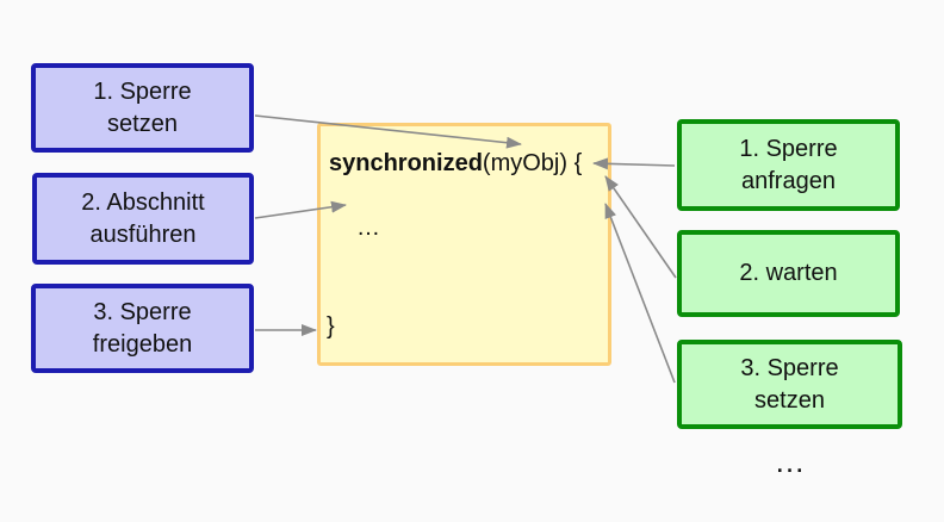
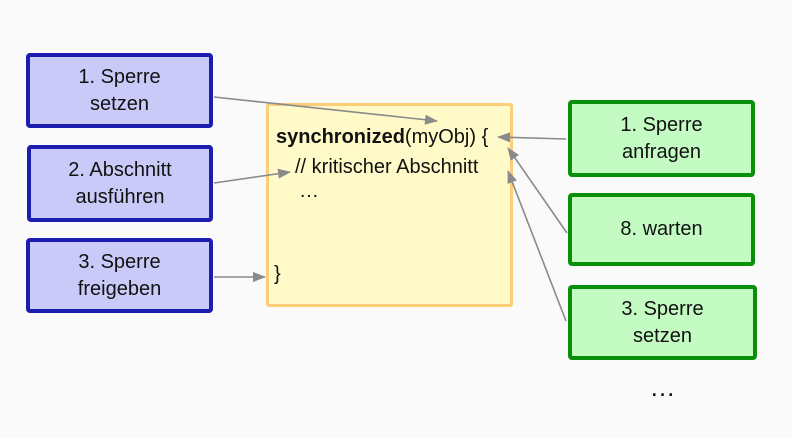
  1. Sperre
  setzen
  2. Abschnitt
  ausführen
  3. Sperre
  freigeben
  synchronized(myObj) {
+ // kritischer Abschnitt
  …
  }
  1. Sperre
  anfragen
- 2. warten
+ 8. warten
  3. Sperre
  setzen
  …
